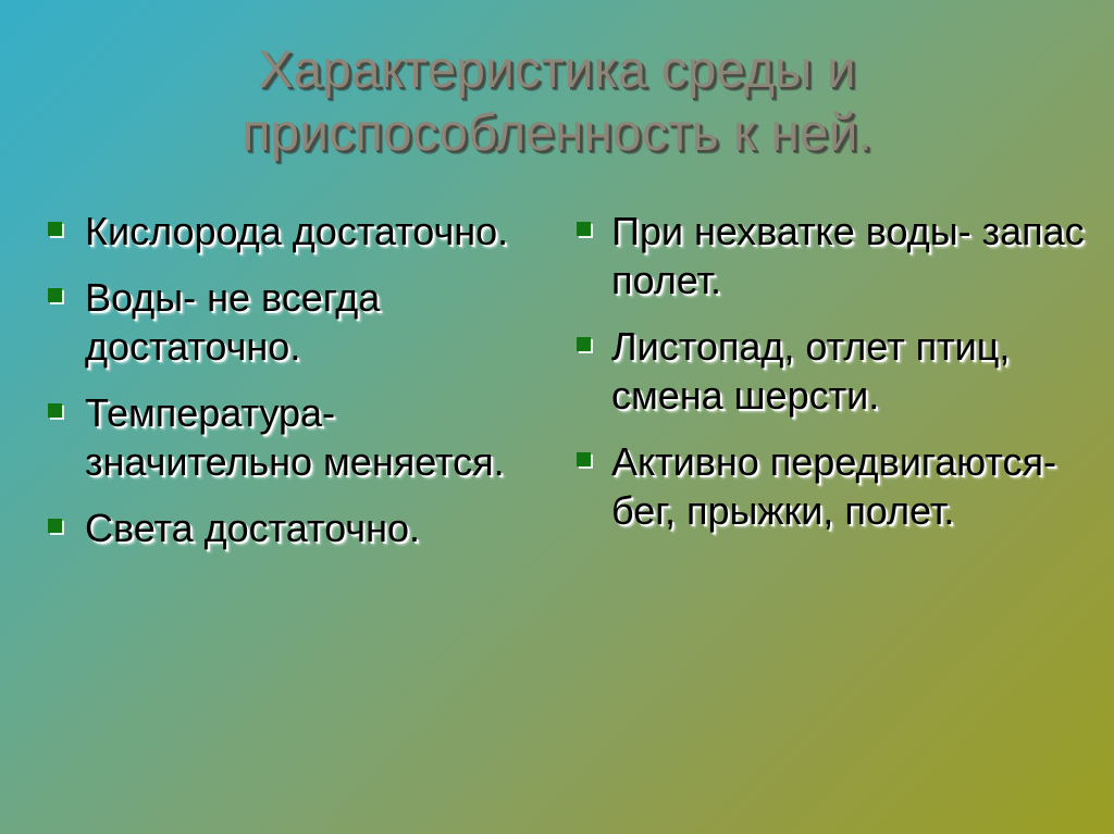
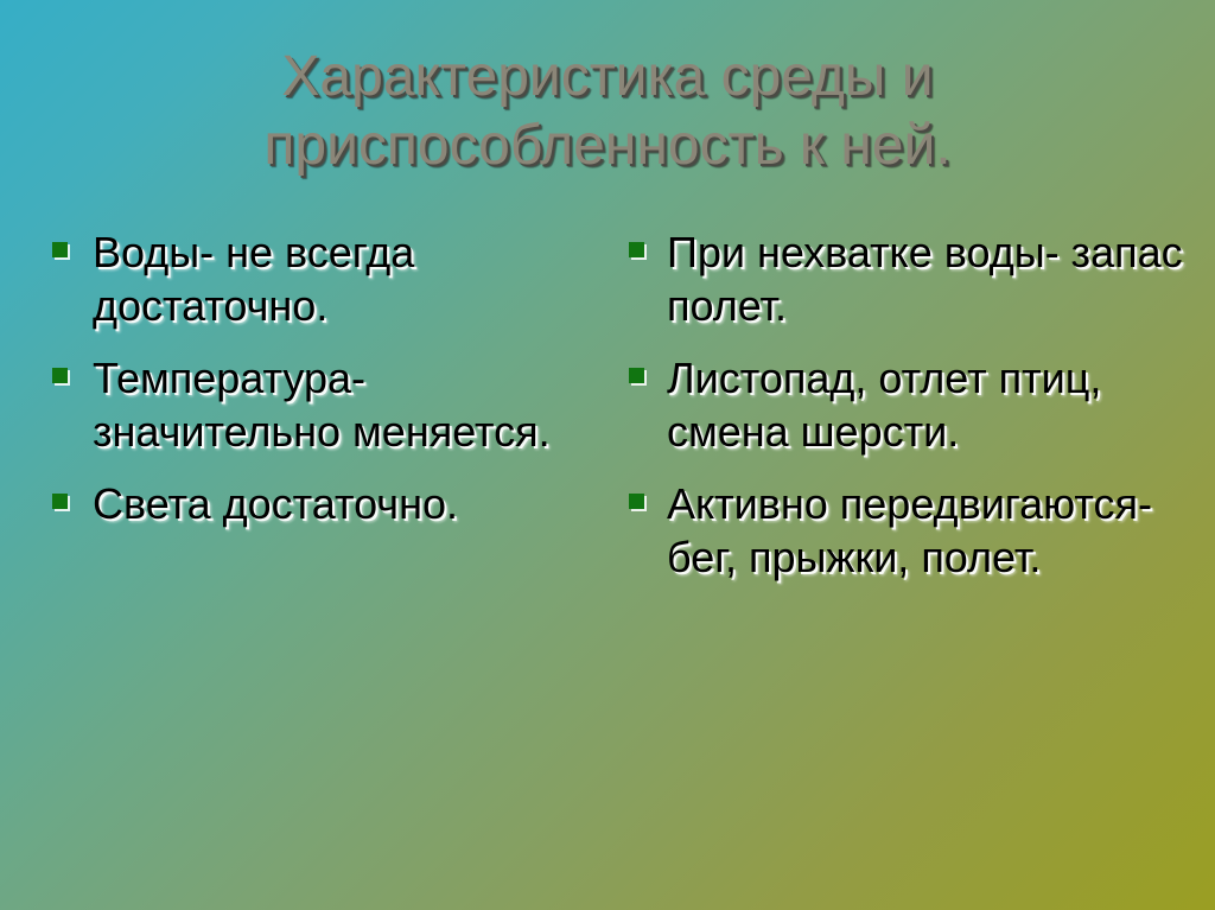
  Характеристика среды и
  приспособленность к ней.
- Кислорода достаточно.
  Воды- не всегда достаточно.
  Температура- значительно меняется.
  Света достаточно.
  При нехватке воды- запас полет.
  Листопад, отлет птиц, смена шерсти.
  Активно передвигаются- бег, прыжки, полет.
